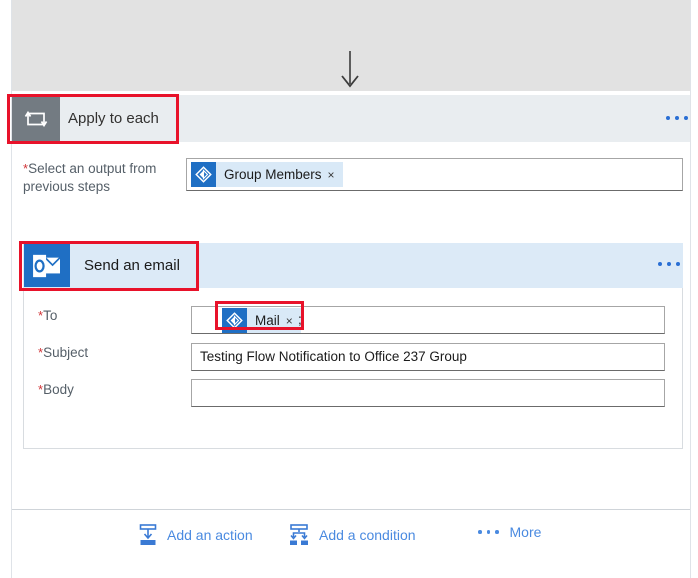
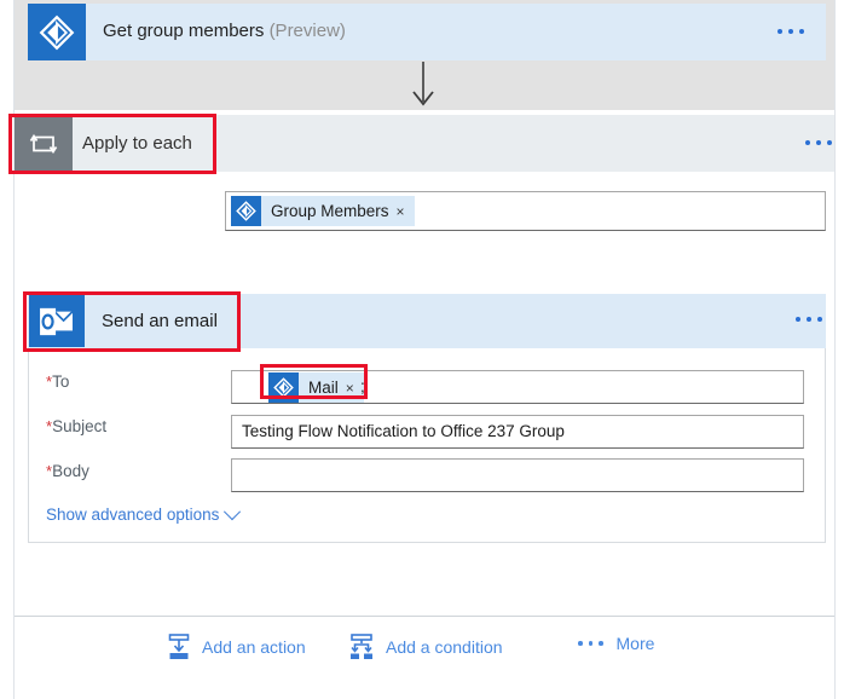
+ Get group members (Preview)
  Apply to each
- *Select an output from previous steps
  Group Members
  ×
  Send an email
  *To
  Mail
  ×
  ;
  *Subject
  Testing Flow Notification to Office 237 Group
  *Body
+ Show advanced options
  Add an action
  Add a condition
  More
